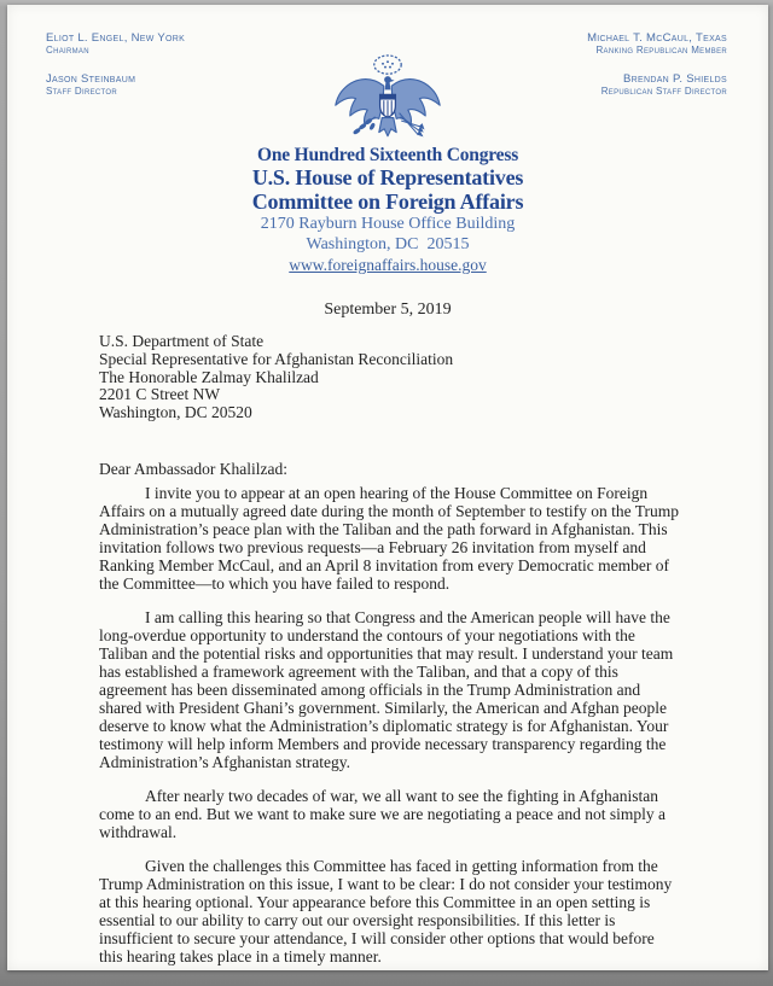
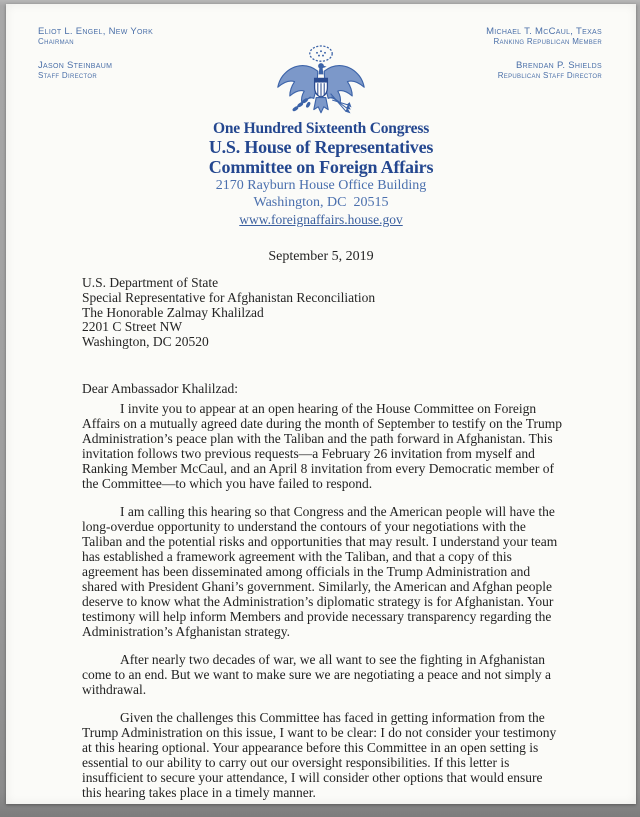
  Eliot L. Engel, New York
  Chairman
  Jason Steinbaum
  Staff Director
  Michael T. McCaul, Texas
  Ranking Republican Member
  Brendan P. Shields
  Republican Staff Director
  One Hundred Sixteenth Congress
  U.S. House of Representatives
  Committee on Foreign Affairs
  2170 Rayburn House Office Building
  Washington, DC 20515
  www.foreignaffairs.house.gov
  September 5, 2019
  U.S. Department of State
  Special Representative for Afghanistan Reconciliation
  The Honorable Zalmay Khalilzad
  2201 C Street NW
  Washington, DC 20520
  Dear Ambassador Khalilzad:
  I invite you to appear at an open hearing of the House Committee on Foreign Affairs on a mutually agreed date during the month of September to testify on the Trump Administration’s peace plan with the Taliban and the path forward in Afghanistan. This invitation follows two previous requests—a February 26 invitation from myself and Ranking Member McCaul, and an April 8 invitation from every Democratic member of the Committee—to which you have failed to respond.
  I am calling this hearing so that Congress and the American people will have the long-overdue opportunity to understand the contours of your negotiations with the Taliban and the potential risks and opportunities that may result. I understand your team has established a framework agreement with the Taliban, and that a copy of this agreement has been disseminated among officials in the Trump Administration and shared with President Ghani’s government. Similarly, the American and Afghan people deserve to know what the Administration’s diplomatic strategy is for Afghanistan. Your testimony will help inform Members and provide necessary transparency regarding the Administration’s Afghanistan strategy.
  After nearly two decades of war, we all want to see the fighting in Afghanistan come to an end. But we want to make sure we are negotiating a peace and not simply a withdrawal.
- Given the challenges this Committee has faced in getting information from the Trump Administration on this issue, I want to be clear: I do not consider your testimony at this hearing optional. Your appearance before this Committee in an open setting is essential to our ability to carry out our oversight responsibilities. If this letter is insufficient to secure your attendance, I will consider other options that would before this hearing takes place in a timely manner.
+ Given the challenges this Committee has faced in getting information from the Trump Administration on this issue, I want to be clear: I do not consider your testimony at this hearing optional. Your appearance before this Committee in an open setting is essential to our ability to carry out our oversight responsibilities. If this letter is insufficient to secure your attendance, I will consider other options that would ensure this hearing takes place in a timely manner.
